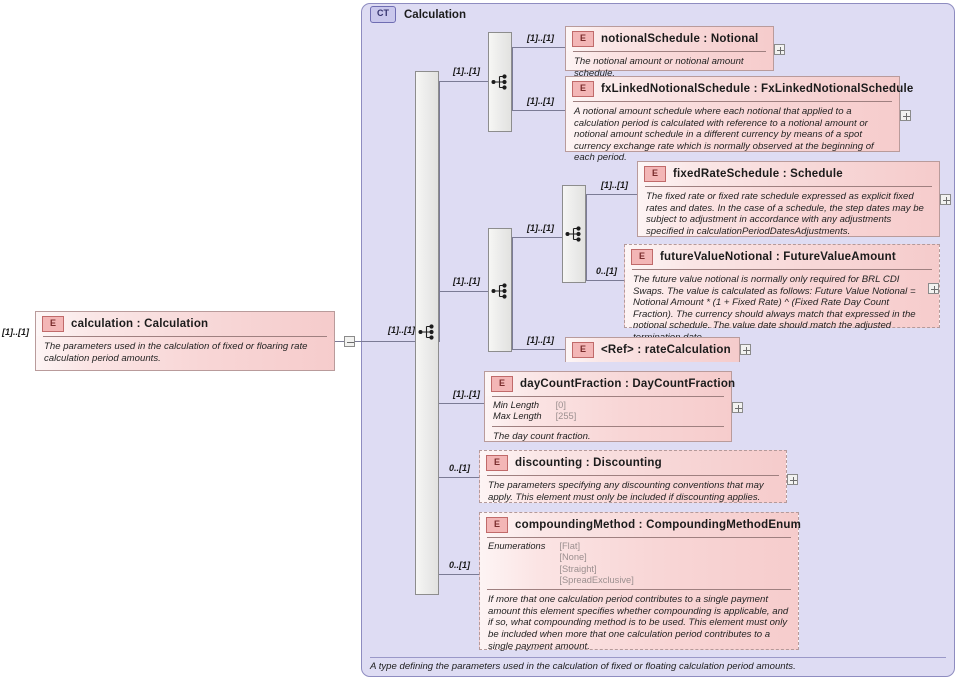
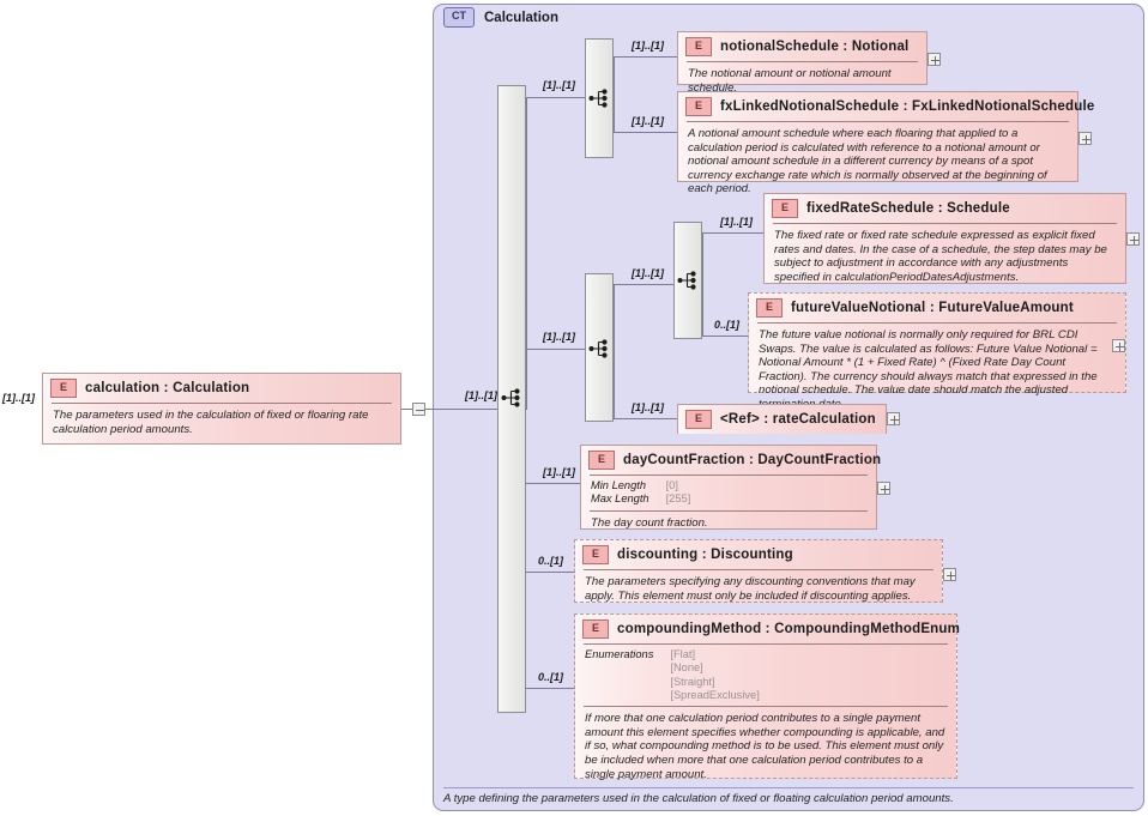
  CT
  Calculation
  A type defining the parameters used in the calculation of fixed or floating calculation period amounts.
  [1]..[1]
  E
  calculation : Calculation
  The parameters used in the calculation of fixed or floaring rate calculation period amounts.
  [1]..[1]
  [1]..[1]
  [1]..[1]
  E
  notionalSchedule : Notional
  The notional amount or notional amount schedule.
  [1]..[1]
  E
  fxLinkedNotionalSchedule : FxLinkedNotionalSchedule
- A notional amount schedule where each notional that applied to a calculation period is calculated with reference to a notional amount or notional amount schedule in a different currency by means of a spot currency exchange rate which is normally observed at the beginning of each period.
+ A notional amount schedule where each floaring that applied to a calculation period is calculated with reference to a notional amount or notional amount schedule in a different currency by means of a spot currency exchange rate which is normally observed at the beginning of each period.
  [1]..[1]
  [1]..[1]
  [1]..[1]
  E
  fixedRateSchedule : Schedule
  The fixed rate or fixed rate schedule expressed as explicit fixed rates and dates. In the case of a schedule, the step dates may be subject to adjustment in accordance with any adjustments specified in calculationPeriodDatesAdjustments.
  0..[1]
  E
  futureValueNotional : FutureValueAmount
  The future value notional is normally only required for BRL CDI Swaps. The value is calculated as follows: Future Value Notional = Notional Amount * (1 + Fixed Rate) ^ (Fixed Rate Day Count Fraction). The currency should always match that expressed in the notional schedule. The value date should match the adjusted
  [1]..[1]
  E
  <Ref> : rateCalculation
  [1]..[1]
  E
  dayCountFraction : DayCountFraction
  Min Length	[0]
  Max Length	[255]
  The day count fraction.
  0..[1]
  E
  discounting : Discounting
  The parameters specifying any discounting conventions that may apply. This element must only be included if discounting applies.
  0..[1]
  E
  compoundingMethod : CompoundingMethodEnum
  Enumerations	[Flat]
  	[None]
  	[Straight]
  	[SpreadExclusive]
  If more that one calculation period contributes to a single payment amount this element specifies whether compounding is applicable, and if so, what compounding method is to be used. This element must only be included when more that one calculation period contributes to a single payment amount.
